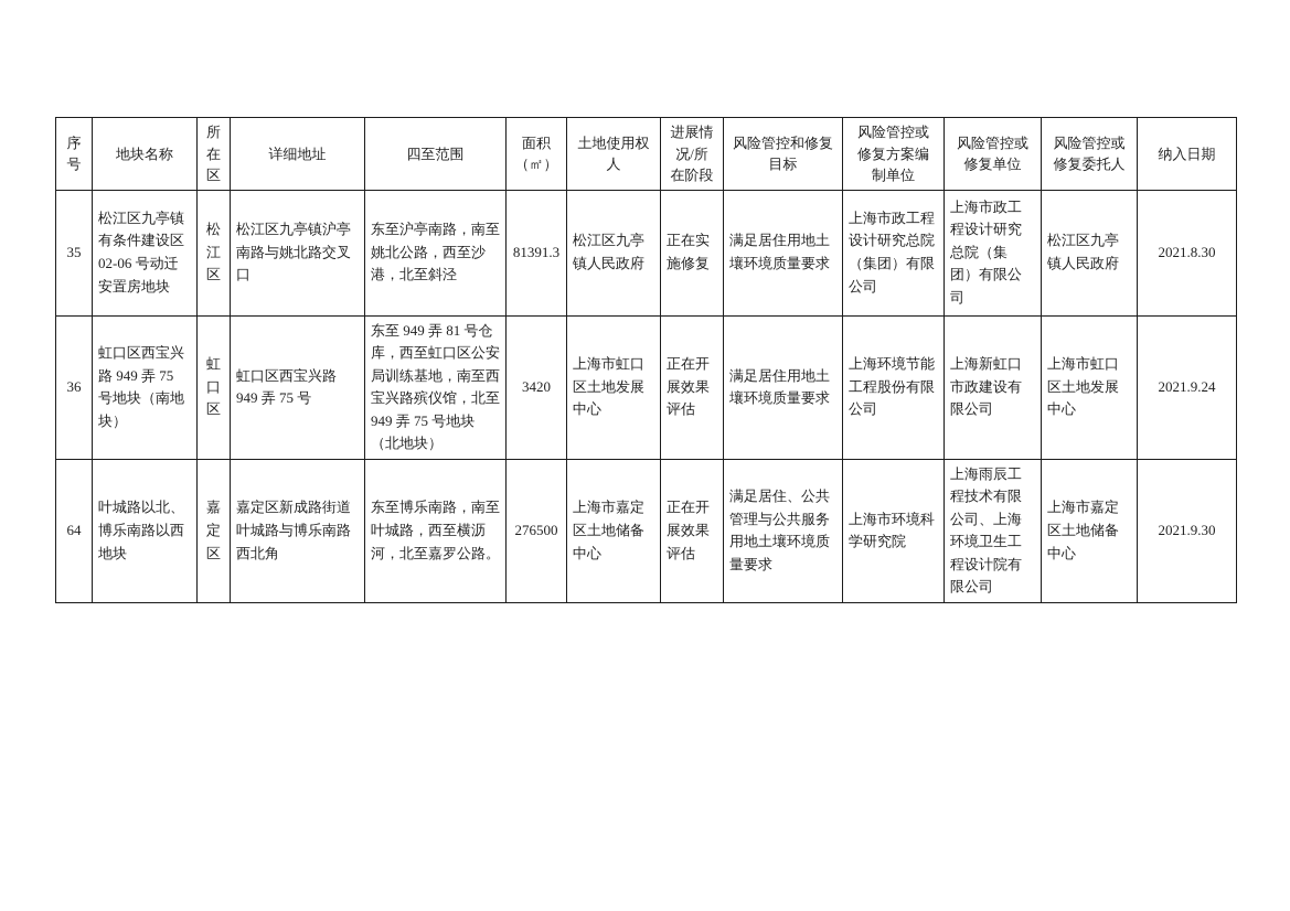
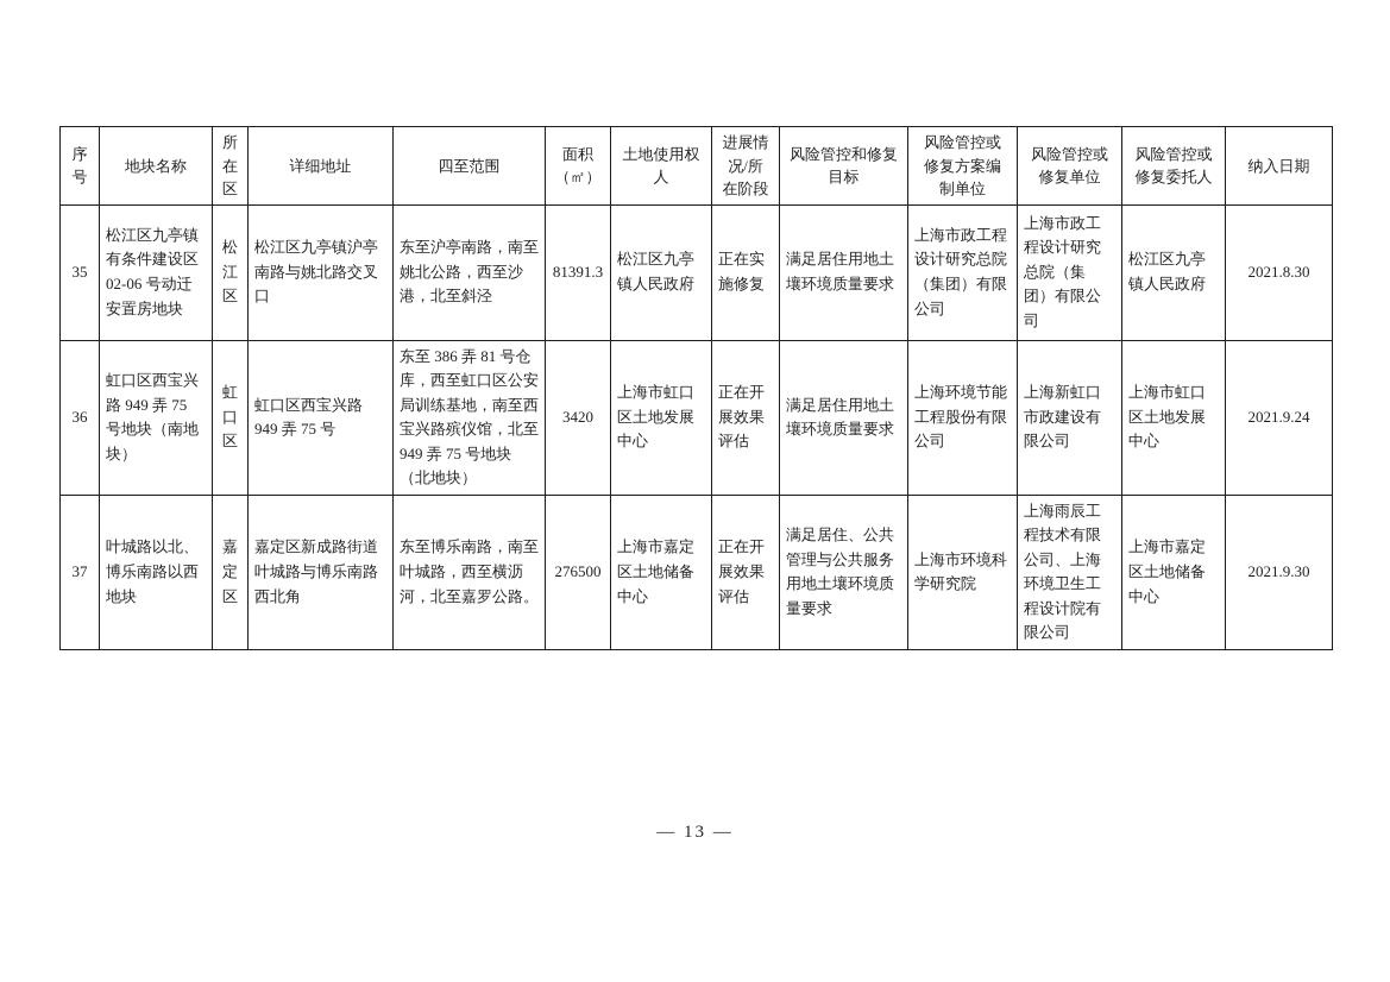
  序号	地块名称	所在区	详细地址	四至范围	面积（㎡）	土地使用权人	进展情况/所在阶段	风险管控和修复目标	风险管控或修复方案编制单位	风险管控或修复单位	风险管控或修复委托人	纳入日期
  35	松江区九亭镇有条件建设区 02-06 号动迁安置房地块	松江区	松江区九亭镇沪亭南路与姚北路交叉口	东至沪亭南路，南至姚北公路，西至沙港，北至斜泾	81391.3	松江区九亭镇人民政府	正在实施修复	满足居住用地土壤环境质量要求	上海市政工程设计研究总院（集团）有限公司	上海市政工程设计研究总院（集团）有限公司	松江区九亭镇人民政府	2021.8.30
- 36	虹口区西宝兴路 949 弄 75 号地块（南地块）	虹口区	虹口区西宝兴路 949 弄 75 号	东至 949 弄 81 号仓库，西至虹口区公安局训练基地，南至西宝兴路殡仪馆，北至 949 弄 75 号地块（北地块）	3420	上海市虹口区土地发展中心	正在开展效果评估	满足居住用地土壤环境质量要求	上海环境节能工程股份有限公司	上海新虹口市政建设有限公司	上海市虹口区土地发展中心	2021.9.24
+ 36	虹口区西宝兴路 949 弄 75 号地块（南地块）	虹口区	虹口区西宝兴路 949 弄 75 号	东至 386 弄 81 号仓库，西至虹口区公安局训练基地，南至西宝兴路殡仪馆，北至 949 弄 75 号地块（北地块）	3420	上海市虹口区土地发展中心	正在开展效果评估	满足居住用地土壤环境质量要求	上海环境节能工程股份有限公司	上海新虹口市政建设有限公司	上海市虹口区土地发展中心	2021.9.24
- 64	叶城路以北、博乐南路以西地块	嘉定区	嘉定区新成路街道叶城路与博乐南路西北角	东至博乐南路，南至叶城路，西至横沥河，北至嘉罗公路。	276500	上海市嘉定区土地储备中心	正在开展效果评估	满足居住、公共管理与公共服务用地土壤环境质量要求	上海市环境科学研究院	上海雨辰工程技术有限公司、上海环境卫生工程设计院有限公司	上海市嘉定区土地储备中心	2021.9.30
+ 37	叶城路以北、博乐南路以西地块	嘉定区	嘉定区新成路街道叶城路与博乐南路西北角	东至博乐南路，南至叶城路，西至横沥河，北至嘉罗公路。	276500	上海市嘉定区土地储备中心	正在开展效果评估	满足居住、公共管理与公共服务用地土壤环境质量要求	上海市环境科学研究院	上海雨辰工程技术有限公司、上海环境卫生工程设计院有限公司	上海市嘉定区土地储备中心	2021.9.30
+ — 13 —
